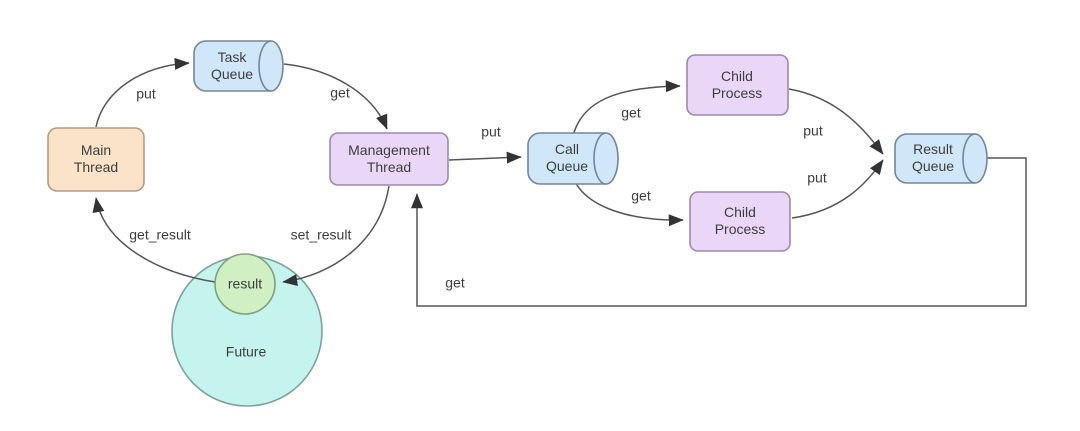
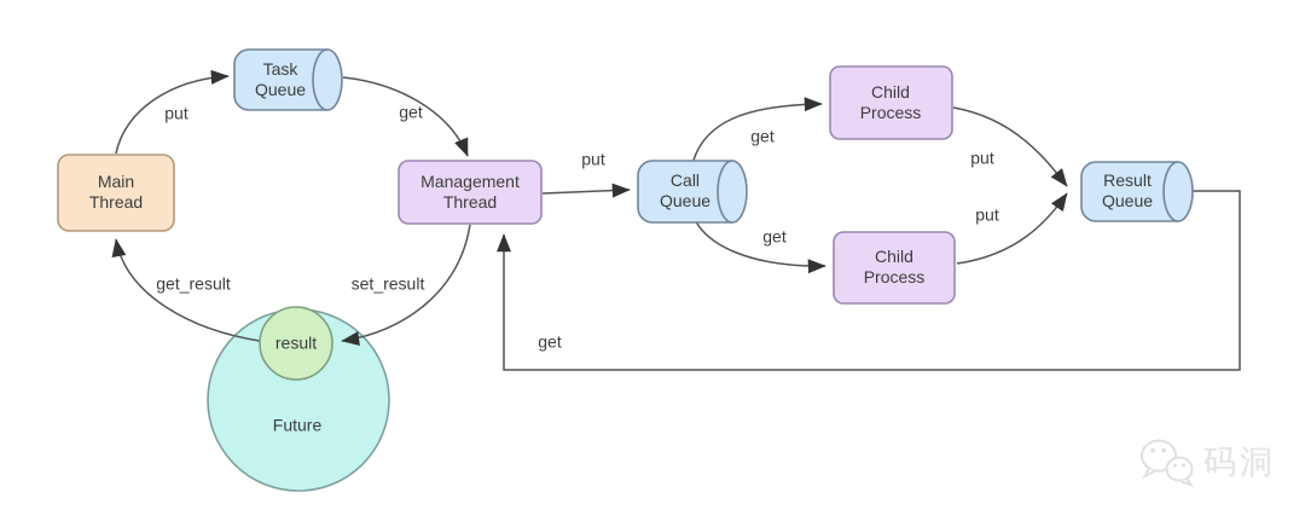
  Main
  Thread
  Task
  Queue
  Management
  Thread
  Call
  Queue
  Child
  Process
  Child
  Process
  Result
  Queue
  result
  Future
  put
  get
  put
  get
  get
  put
  put
  get
  get_result
  set_result
+ 码洞
